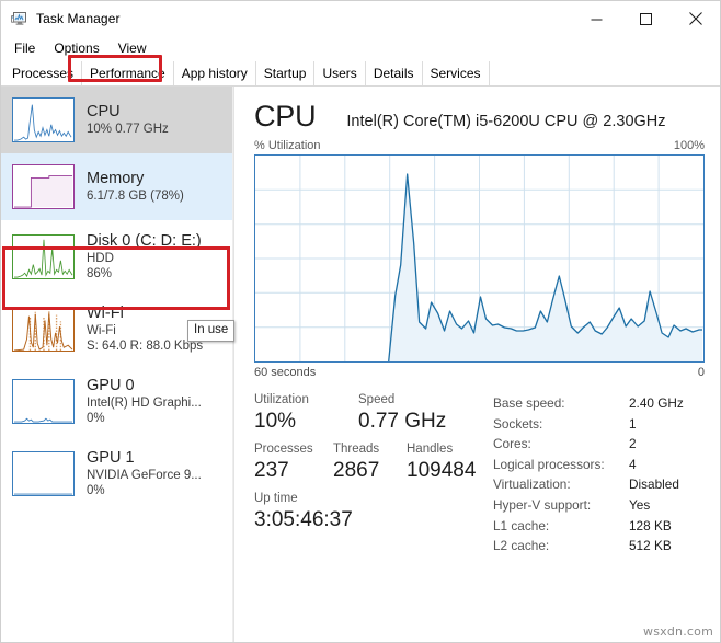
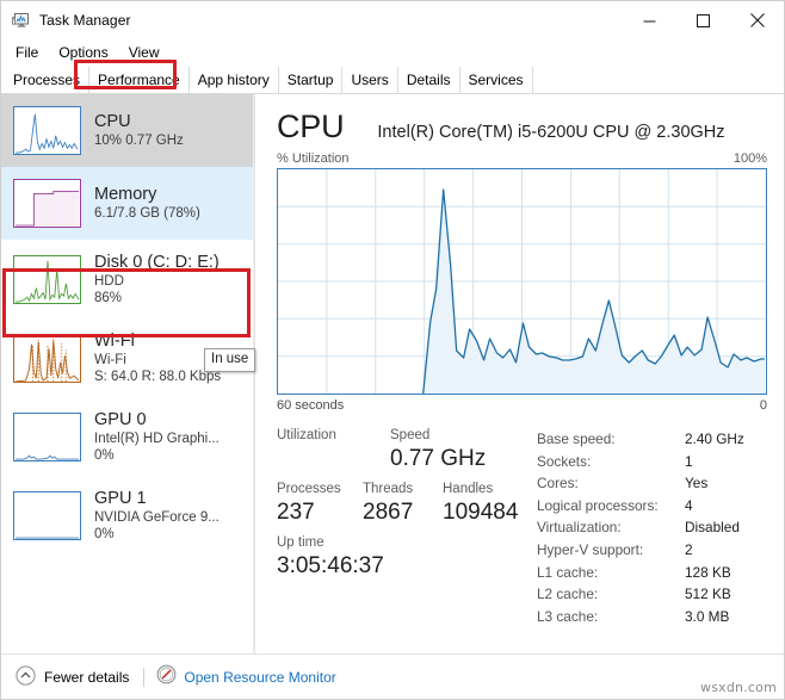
  Task Manager
  File
  Options
  View
  Processes
  Performance
  App history
  Startup
  Users
  Details
  Services
  CPU
  10% 0.77 GHz
  Memory
  6.1/7.8 GB (78%)
  Disk 0 (C: D: E:)
  HDD
  86%
  Wi-Fi
  Wi-Fi
  S: 64.0 R: 88.0 Kbps
  GPU 0
  Intel(R) HD Graphi...
  0%
  GPU 1
  NVIDIA GeForce 9...
  0%
  In use
  CPU
  Intel(R) Core(TM) i5-6200U CPU @ 2.30GHz
  % Utilization
  100%
  60 seconds
  0
  Utilization
- 10%
  Speed
  0.77 GHz
  Processes
  237
  Threads
  2867
  Handles
  109484
  Up time
  3:05:46:37
  Base speed:
  2.40 GHz
  Sockets:
  1
  Cores:
- 2
+ Yes
  Logical processors:
  4
  Virtualization:
  Disabled
  Hyper-V support:
- Yes
+ 2
  L1 cache:
  128 KB
  L2 cache:
  512 KB
+ L3 cache:
+ 3.0 MB
+ Fewer details
+ Open Resource Monitor
  wsxdn.com
